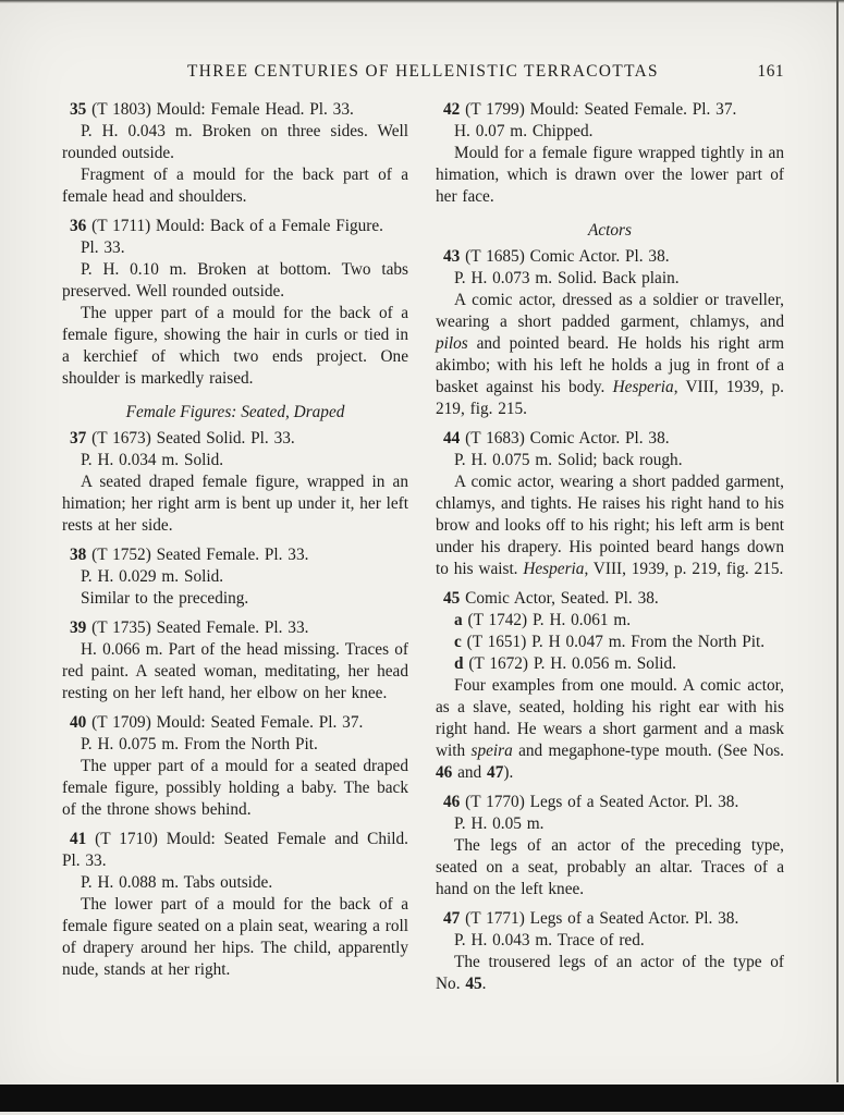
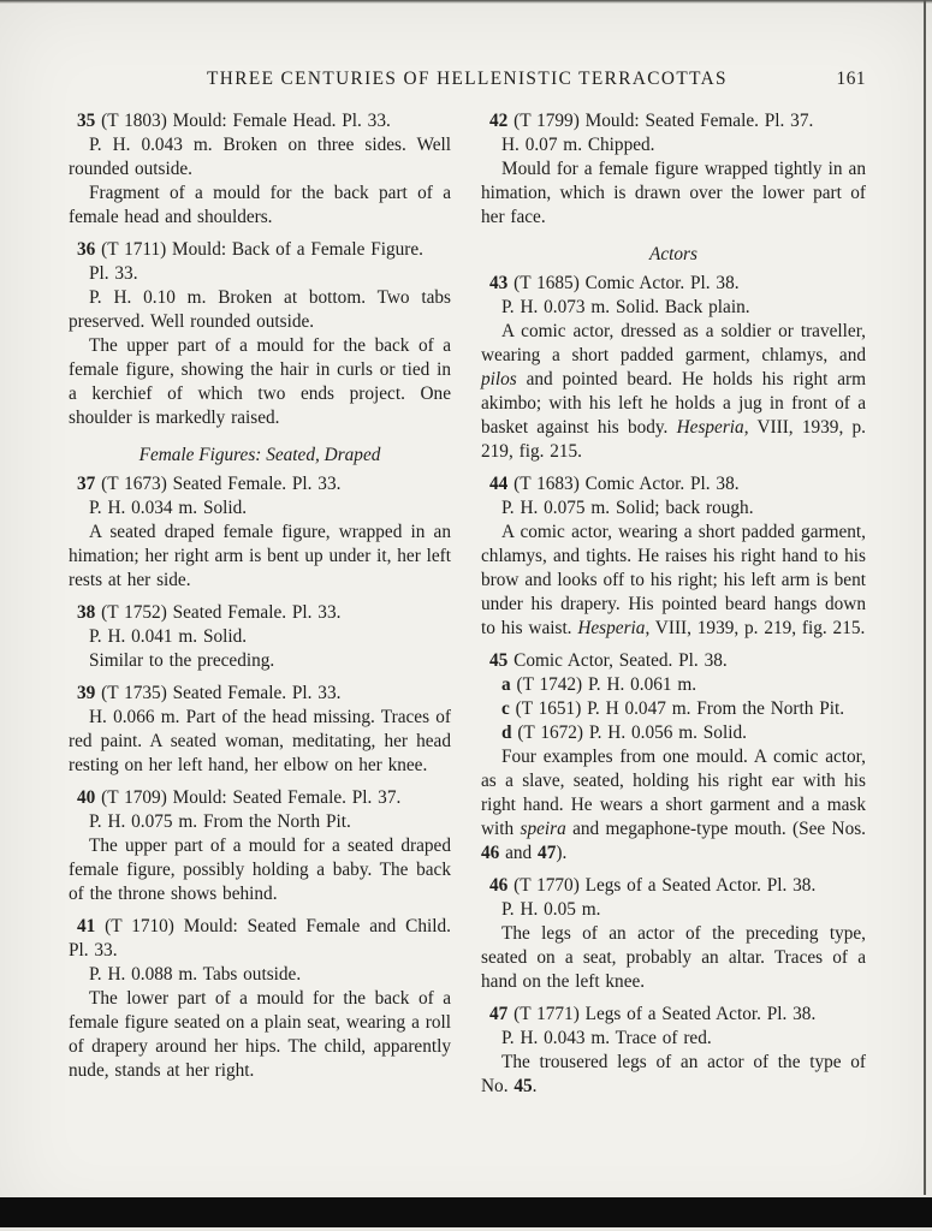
  THREE CENTURIES OF HELLENISTIC TERRACOTTAS
  161
  35 (T 1803) Mould: Female Head. Pl. 33.
  P. H. 0.043 m. Broken on three sides. Well rounded outside.
  Fragment of a mould for the back part of a female head and shoulders.
  36 (T 1711) Mould: Back of a Female Figure.
  Pl. 33.
  P. H. 0.10 m. Broken at bottom. Two tabs preserved. Well rounded outside.
  The upper part of a mould for the back of a female figure, showing the hair in curls or tied in a kerchief of which two ends project. One shoulder is markedly raised.
  Female Figures: Seated, Draped
- 37 (T 1673) Seated Solid. Pl. 33.
+ 37 (T 1673) Seated Female. Pl. 33.
  P. H. 0.034 m. Solid.
  A seated draped female figure, wrapped in an himation; her right arm is bent up under it, her left rests at her side.
  38 (T 1752) Seated Female. Pl. 33.
- P. H. 0.029 m. Solid.
+ P. H. 0.041 m. Solid.
  Similar to the preceding.
  39 (T 1735) Seated Female. Pl. 33.
  H. 0.066 m. Part of the head missing. Traces of red paint. A seated woman, meditating, her head resting on her left hand, her elbow on her knee.
  40 (T 1709) Mould: Seated Female. Pl. 37.
  P. H. 0.075 m. From the North Pit.
  The upper part of a mould for a seated draped female figure, possibly holding a baby. The back of the throne shows behind.
  41 (T 1710) Mould: Seated Female and Child. Pl. 33.
  P. H. 0.088 m. Tabs outside.
  The lower part of a mould for the back of a female figure seated on a plain seat, wearing a roll of drapery around her hips. The child, apparently nude, stands at her right.
  42 (T 1799) Mould: Seated Female. Pl. 37.
  H. 0.07 m. Chipped.
  Mould for a female figure wrapped tightly in an himation, which is drawn over the lower part of her face.
  Actors
  43 (T 1685) Comic Actor. Pl. 38.
  P. H. 0.073 m. Solid. Back plain.
  A comic actor, dressed as a soldier or traveller, wearing a short padded garment, chlamys, and pilos and pointed beard. He holds his right arm akimbo; with his left he holds a jug in front of a basket against his body. Hesperia, VIII, 1939, p. 219, fig. 215.
  44 (T 1683) Comic Actor. Pl. 38.
  P. H. 0.075 m. Solid; back rough.
  A comic actor, wearing a short padded garment, chlamys, and tights. He raises his right hand to his brow and looks off to his right; his left arm is bent under his drapery. His pointed beard hangs down to his waist. Hesperia, VIII, 1939, p. 219, fig. 215.
  45 Comic Actor, Seated. Pl. 38.
  a (T 1742) P. H. 0.061 m.
  c (T 1651) P. H 0.047 m. From the North Pit.
  d (T 1672) P. H. 0.056 m. Solid.
  Four examples from one mould. A comic actor, as a slave, seated, holding his right ear with his right hand. He wears a short garment and a mask with speira and megaphone-type mouth. (See Nos. 46 and 47).
  46 (T 1770) Legs of a Seated Actor. Pl. 38.
  P. H. 0.05 m.
  The legs of an actor of the preceding type, seated on a seat, probably an altar. Traces of a hand on the left knee.
  47 (T 1771) Legs of a Seated Actor. Pl. 38.
  P. H. 0.043 m. Trace of red.
  The trousered legs of an actor of the type of No. 45.
